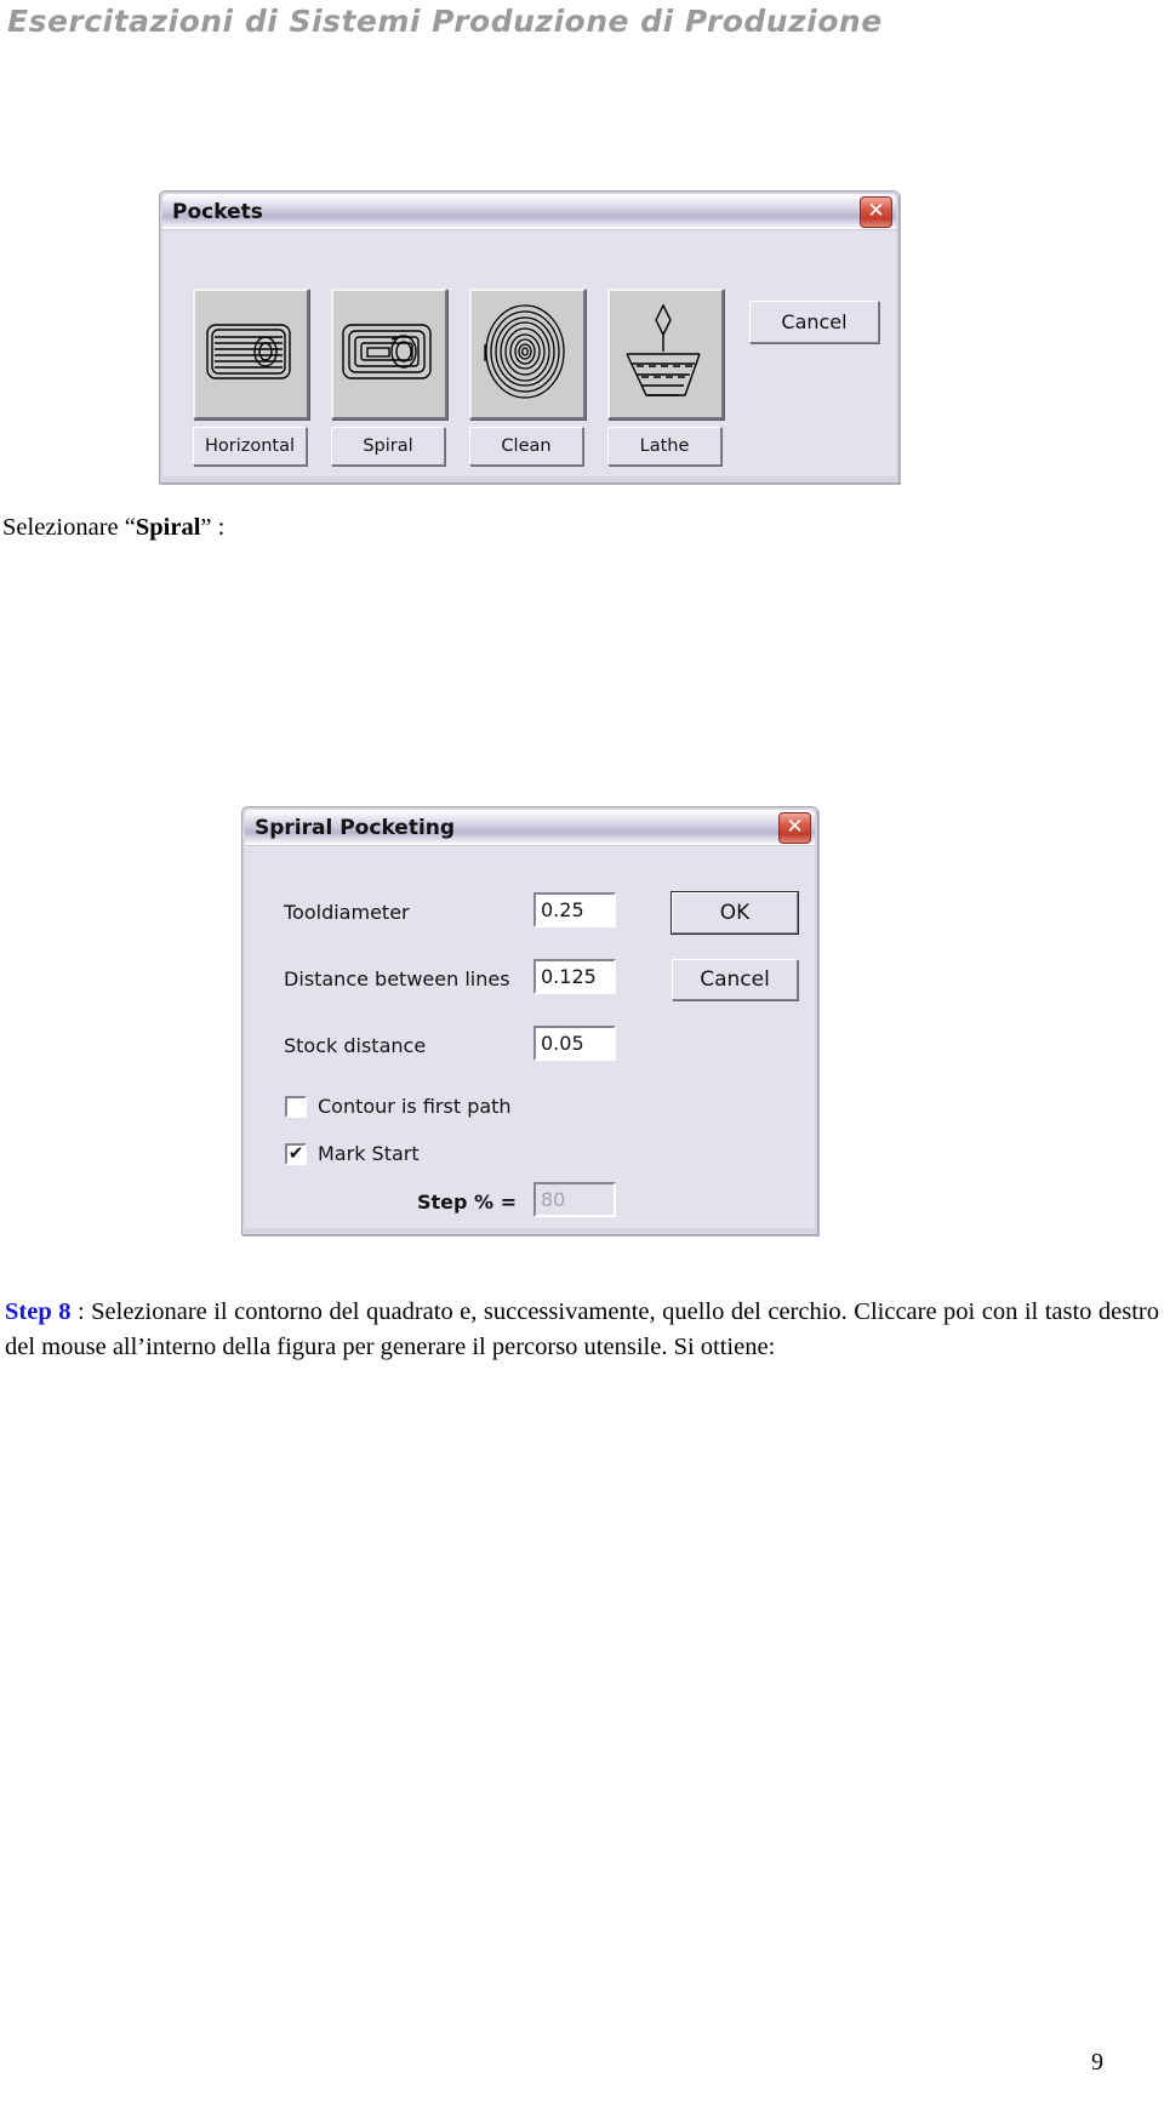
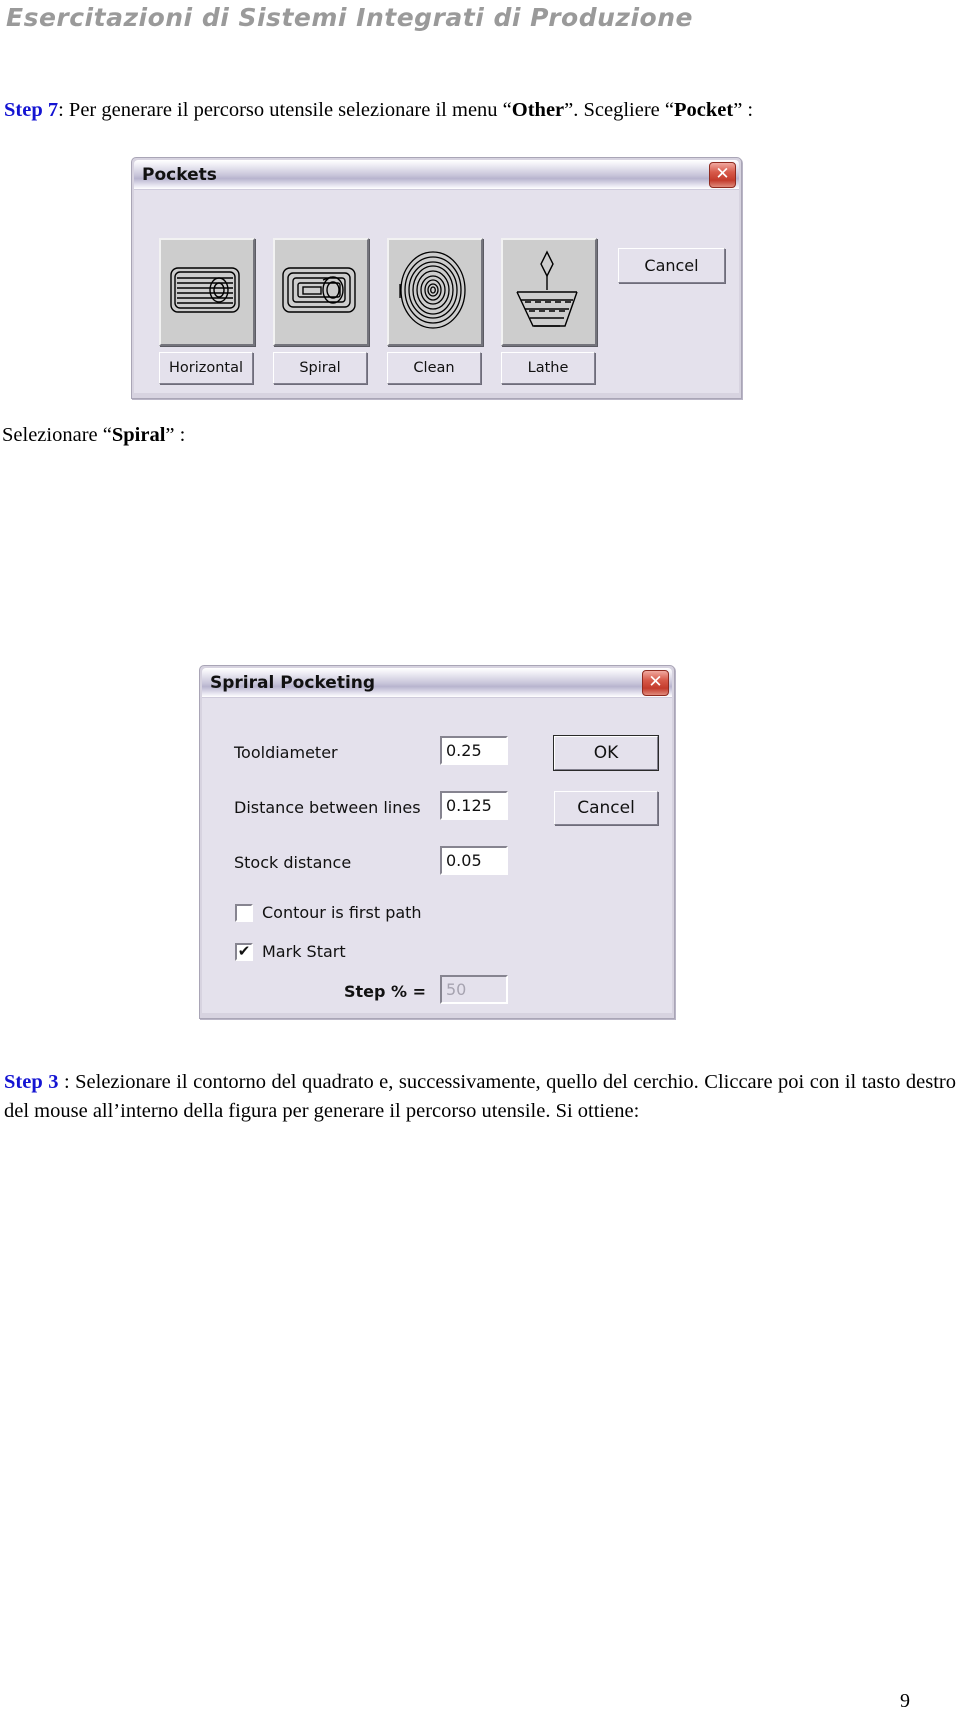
- Esercitazioni di Sistemi Produzione di Produzione
+ Esercitazioni di Sistemi Integrati di Produzione
+ Step 7: Per generare il percorso utensile selezionare il menu “Other”. Scegliere “Pocket” :
  Pockets
  ✕
  Horizontal
  Spiral
  Clean
  Lathe
  Cancel
  Selezionare “Spiral” :
  Spriral Pocketing
  ✕
  Tooldiameter
  0.25
  Distance between lines
  0.125
  Stock distance
  0.05
  OK
  Cancel
  Contour is first path
  ✔
  Mark Start
  Step % =
- 80
+ 50
- Step 8 : Selezionare il contorno del quadrato e, successivamente, quello del cerchio. Cliccare poi con il tasto destro del mouse all’interno della figura per generare il percorso utensile. Si ottiene:
+ Step 3 : Selezionare il contorno del quadrato e, successivamente, quello del cerchio. Cliccare poi con il tasto destro del mouse all’interno della figura per generare il percorso utensile. Si ottiene:
  9
